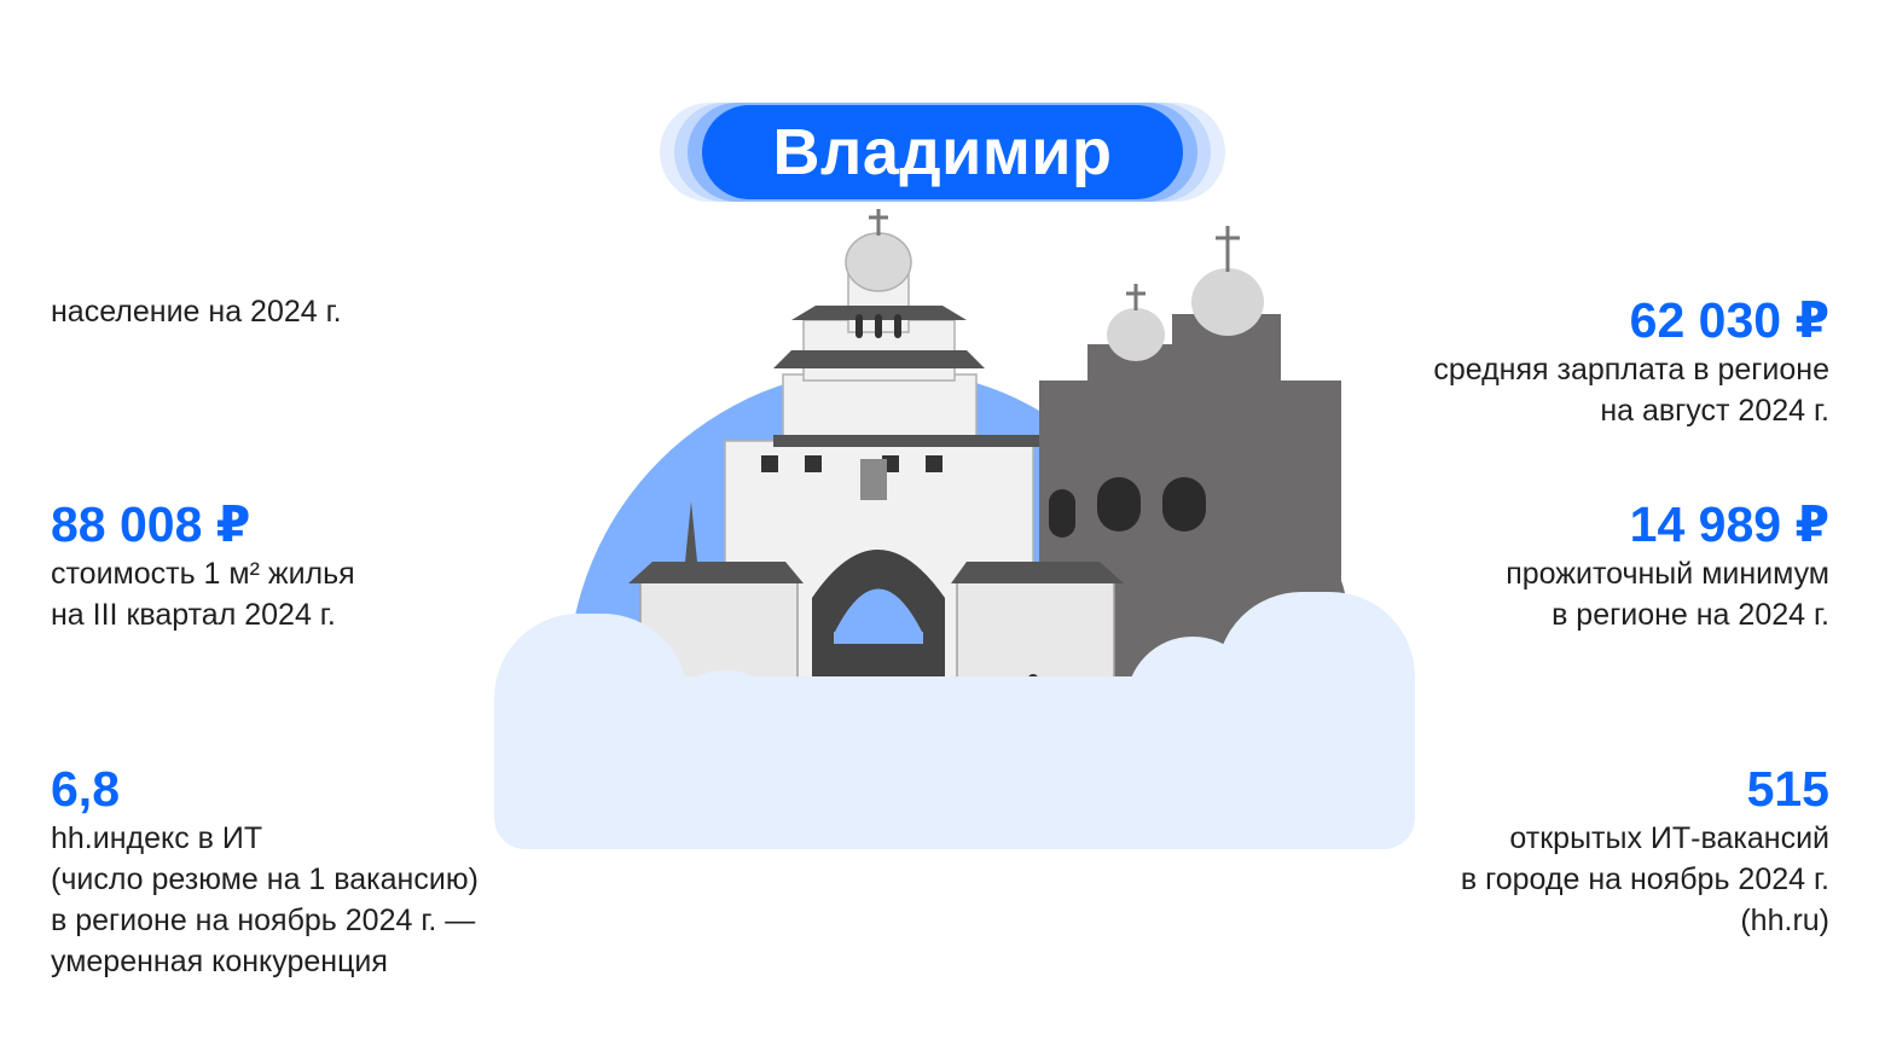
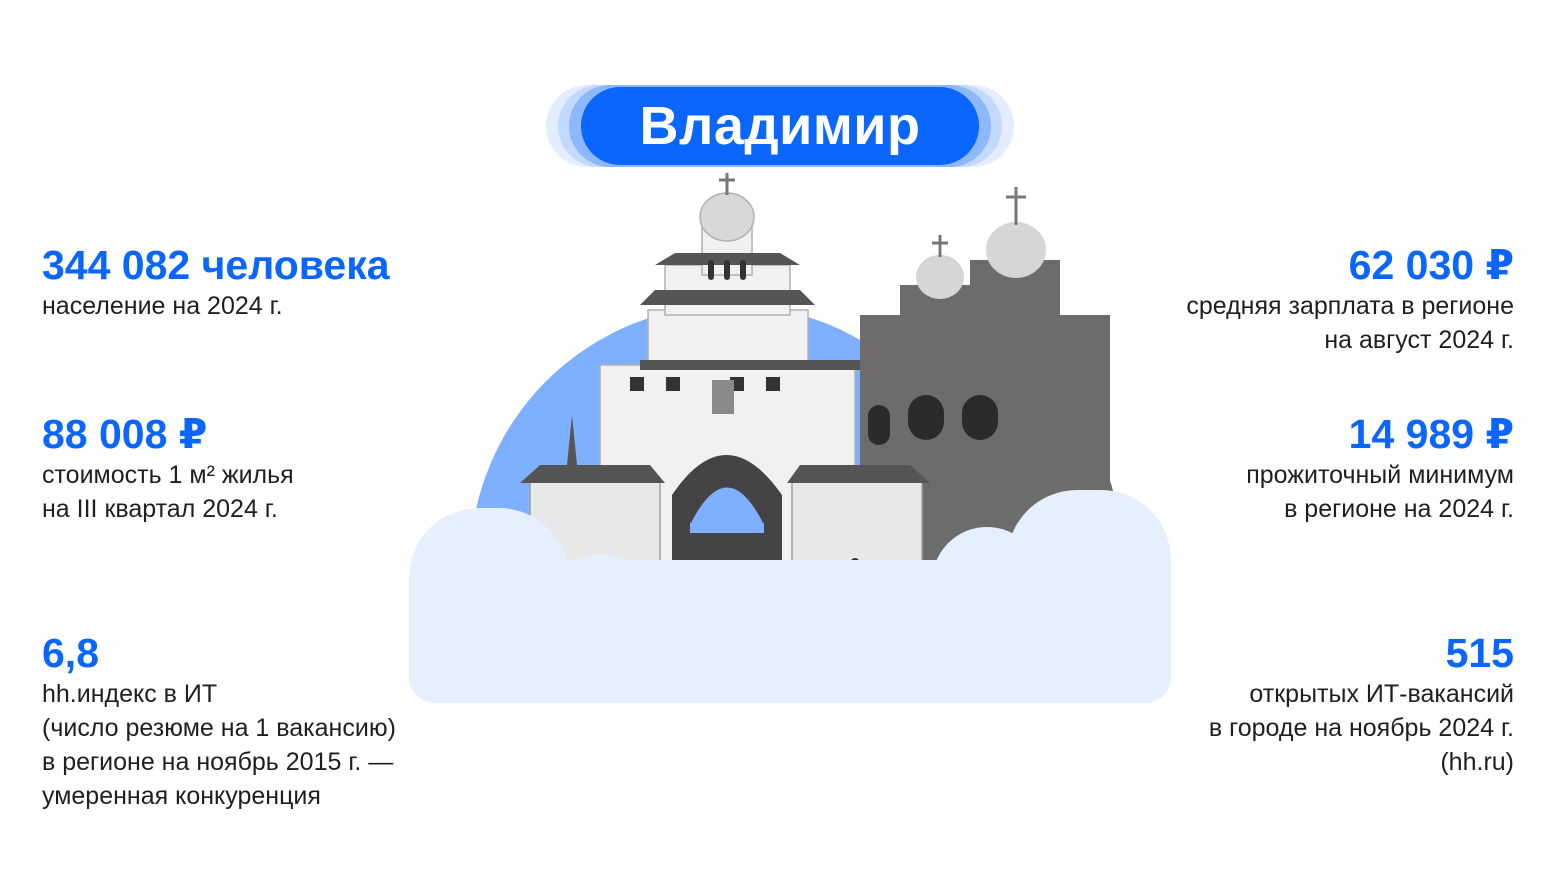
  Владимир
+ 344 082 человека
  население на 2024 г.
  88 008 ₽
  стоимость 1 м² жилья
  на III квартал 2024 г.
  6,8
  hh.индекс в ИТ
  (число резюме на 1 вакансию)
- в регионе на ноябрь 2024 г. —
+ в регионе на ноябрь 2015 г. —
  умеренная конкуренция
  62 030 ₽
  средняя зарплата в регионе
  на август 2024 г.
  14 989 ₽
  прожиточный минимум
  в регионе на 2024 г.
  515
  открытых ИТ-вакансий
  в городе на ноябрь 2024 г.
  (hh.ru)
